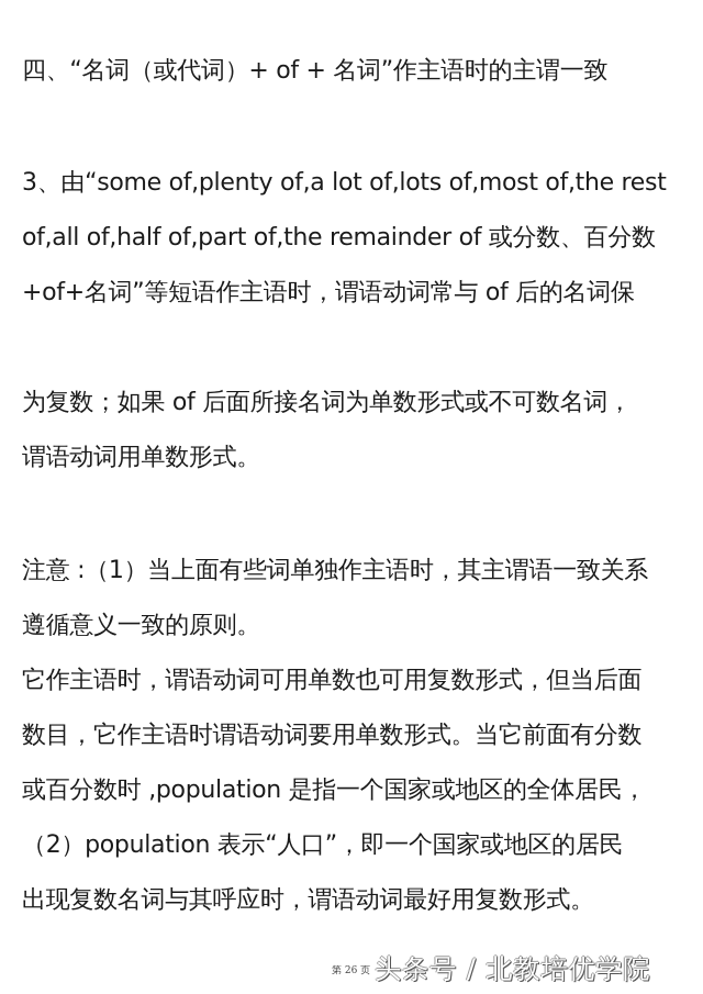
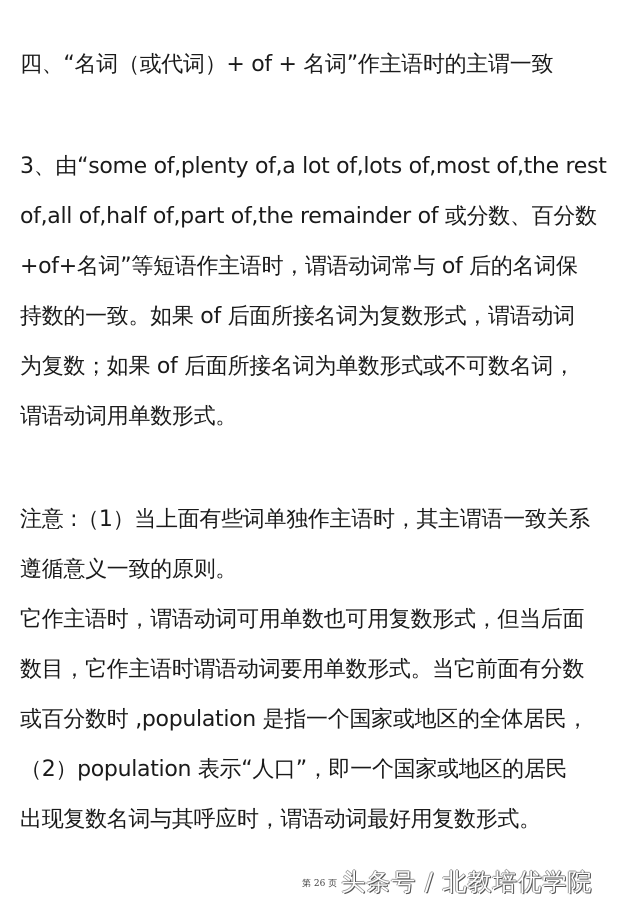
  四、“名词（或代词）+ of + 名词”作主语时的主谓一致
  3、由“some of,plenty of,a lot of,lots of,most of,the rest
  of,all of,half of,part of,the remainder of 或分数、百分数
  +of+名词”等短语作主语时，谓语动词常与 of 后的名词保
+ 持数的一致。如果 of 后面所接名词为复数形式，谓语动词
  为复数；如果 of 后面所接名词为单数形式或不可数名词，
  谓语动词用单数形式。
  注意 :（1）当上面有些词单独作主语时，其主谓语一致关系
  遵循意义一致的原则。
  它作主语时，谓语动词可用单数也可用复数形式，但当后面
  数目，它作主语时谓语动词要用单数形式。当它前面有分数
  或百分数时 ,population 是指一个国家或地区的全体居民，
  （2）population 表示“人口”，即一个国家或地区的居民
  出现复数名词与其呼应时，谓语动词最好用复数形式。
  第 26 页
  头条号 / 北教培优学院
